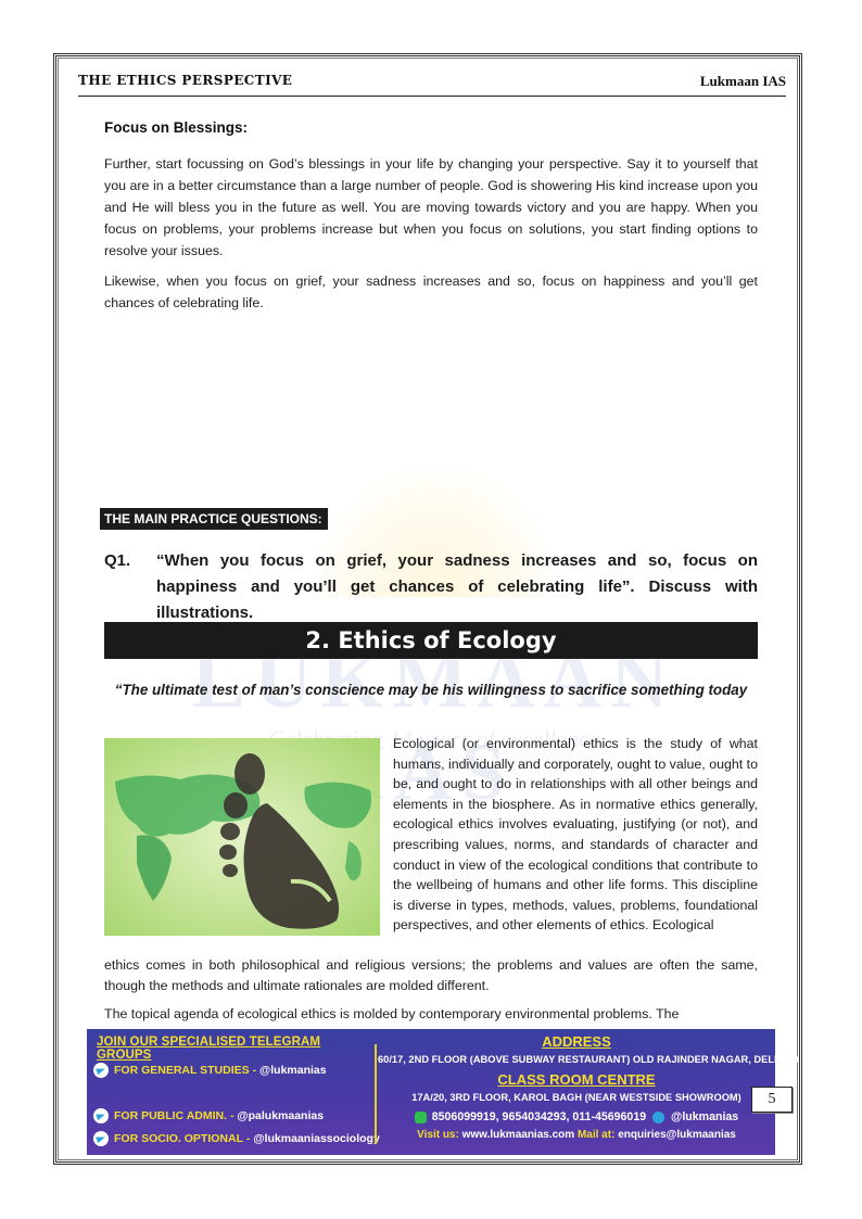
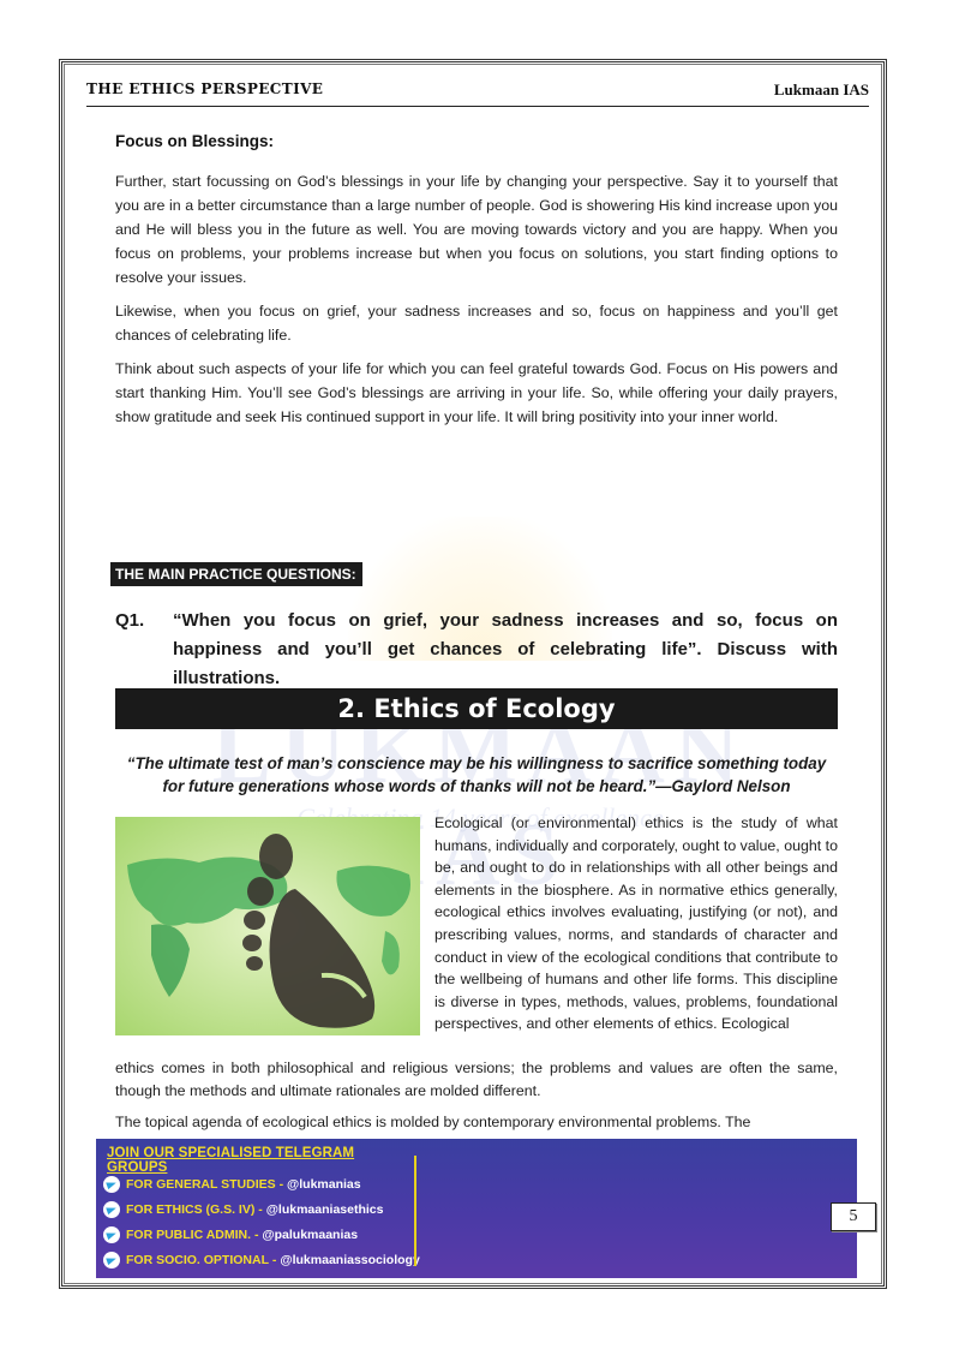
  THE ETHICS PERSPECTIVE
  Lukmaan IAS
  LUKMAAN AS
  Focus on Blessings:
  Further, start focussing on God’s blessings in your life by changing your perspective. Say it to yourself that you are in a better circumstance than a large number of people. God is showering His kind increase upon you and He will bless you in the future as well. You are moving towards victory and you are happy. When you focus on problems, your problems increase but when you focus on solutions, you start finding options to resolve your issues.
  Likewise, when you focus on grief, your sadness increases and so, focus on happiness and you’ll get chances of celebrating life.
+ Think about such aspects of your life for which you can feel grateful towards God. Focus on His powers and start thanking Him. You’ll see God’s blessings are arriving in your life. So, while offering your daily prayers, show gratitude and seek His continued support in your life. It will bring positivity into your inner world.
  THE MAIN PRACTICE QUESTIONS:
  Q1.
  “When you focus on grief, your sadness increases and so, focus on happiness and you’ll get chances of celebrating life”. Discuss with illustrations.
  2. Ethics of Ecology
  “The ultimate test of man’s conscience may be his willingness to sacrifice something today
+ for future generations whose words of thanks will not be heard.”—Gaylord Nelson
  Ecological (or environmental) ethics is the study of what humans, individually and corporately, ought to value, ought to be, and ought to do in relationships with all other beings and elements in the biosphere. As in normative ethics generally, ecological ethics involves evaluating, justifying (or not), and prescribing values, norms, and standards of character and conduct in view of the ecological conditions that contribute to the wellbeing of humans and other life forms. This discipline is diverse in types, methods, values, problems, foundational perspectives, and other elements of ethics. Ecological
  ethics comes in both philosophical and religious versions; the problems and values are often the same, though the methods and ultimate rationales are molded different.
  The topical agenda of ecological ethics is molded by contemporary environmental problems. The
  JOIN OUR SPECIALISED TELEGRAM GROUPS
  FOR GENERAL STUDIES - @lukmanias
+ FOR ETHICS (G.S. IV) - @lukmaaniasethics
  FOR PUBLIC ADMIN. - @palukmaanias
  FOR SOCIO. OPTIONAL - @lukmaaniassociolog
- ADDRESS
- 60/17, 2ND FLOOR (ABOVE SUBWAY RESTAURANT) OLD RAJINDER NAGAR, DELHI-60
- CLASS ROOM CENTRE
- 17A/20, 3RD FLOOR, KAROL BAGH (NEAR WESTSIDE SHOWROOM)
- 8506099919, 9654034293, 011-45696019 @lukmanias
- Visit us: www.lukmaanias.com Mail at: enquiries@lukmaanias
  5
